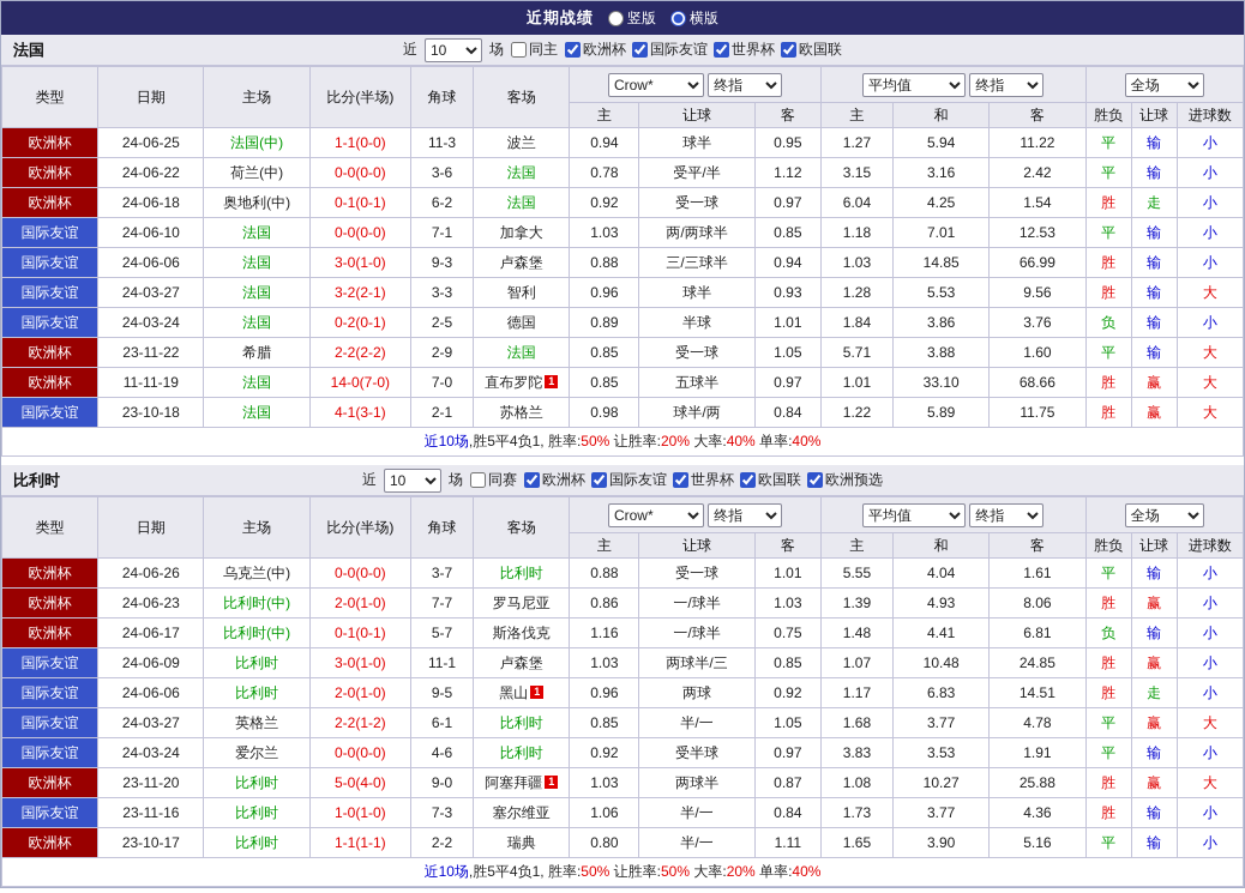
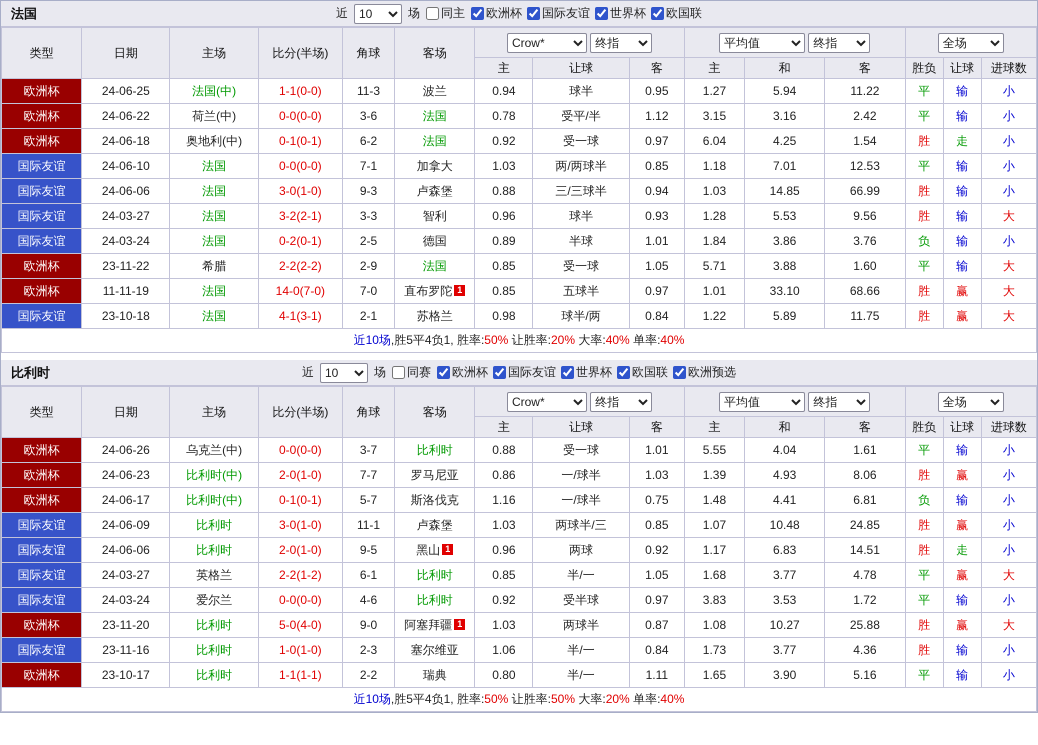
- 近期战绩
- 竖版
- 横版
  法国
  近
  10
  场
  同主
  欧洲杯
  国际友谊
  世界杯
  欧国联
  类型	日期	主场	比分(半场)	角球	客场	Crow* 终指	平均值 终指	全场
  主	让球	客	主	和	客	胜负	让球	进球数
  欧洲杯	24-06-25	法国(中)	1-1(0-0)	11-3	波兰	0.94	球半	0.95	1.27	5.94	11.22	平	输	小
  欧洲杯	24-06-22	荷兰(中)	0-0(0-0)	3-6	法国	0.78	受平/半	1.12	3.15	3.16	2.42	平	输	小
  欧洲杯	24-06-18	奥地利(中)	0-1(0-1)	6-2	法国	0.92	受一球	0.97	6.04	4.25	1.54	胜	走	小
  国际友谊	24-06-10	法国	0-0(0-0)	7-1	加拿大	1.03	两/两球半	0.85	1.18	7.01	12.53	平	输	小
  国际友谊	24-06-06	法国	3-0(1-0)	9-3	卢森堡	0.88	三/三球半	0.94	1.03	14.85	66.99	胜	输	小
  国际友谊	24-03-27	法国	3-2(2-1)	3-3	智利	0.96	球半	0.93	1.28	5.53	9.56	胜	输	大
  国际友谊	24-03-24	法国	0-2(0-1)	2-5	德国	0.89	半球	1.01	1.84	3.86	3.76	负	输	小
  欧洲杯	23-11-22	希腊	2-2(2-2)	2-9	法国	0.85	受一球	1.05	5.71	3.88	1.60	平	输	大
  欧洲杯	11-11-19	法国	14-0(7-0)	7-0	直布罗陀 1	0.85	五球半	0.97	1.01	33.10	68.66	胜	赢	大
  国际友谊	23-10-18	法国	4-1(3-1)	2-1	苏格兰	0.98	球半/两	0.84	1.22	5.89	11.75	胜	赢	大
  近10场,胜5平4负1, 胜率:50% 让胜率:20% 大率:40% 单率:40%
  比利时
  近
  10
  场
  同赛
  欧洲杯
  国际友谊
  世界杯
  欧国联
  欧洲预选
  类型	日期	主场	比分(半场)	角球	客场	Crow* 终指	平均值 终指	全场
  主	让球	客	主	和	客	胜负	让球	进球数
  欧洲杯	24-06-26	乌克兰(中)	0-0(0-0)	3-7	比利时	0.88	受一球	1.01	5.55	4.04	1.61	平	输	小
  欧洲杯	24-06-23	比利时(中)	2-0(1-0)	7-7	罗马尼亚	0.86	一/球半	1.03	1.39	4.93	8.06	胜	赢	小
  欧洲杯	24-06-17	比利时(中)	0-1(0-1)	5-7	斯洛伐克	1.16	一/球半	0.75	1.48	4.41	6.81	负	输	小
  国际友谊	24-06-09	比利时	3-0(1-0)	11-1	卢森堡	1.03	两球半/三	0.85	1.07	10.48	24.85	胜	赢	小
  国际友谊	24-06-06	比利时	2-0(1-0)	9-5	黑山 1	0.96	两球	0.92	1.17	6.83	14.51	胜	走	小
  国际友谊	24-03-27	英格兰	2-2(1-2)	6-1	比利时	0.85	半/一	1.05	1.68	3.77	4.78	平	赢	大
- 国际友谊	24-03-24	爱尔兰	0-0(0-0)	4-6	比利时	0.92	受半球	0.97	3.83	3.53	1.91	平	输	小
+ 国际友谊	24-03-24	爱尔兰	0-0(0-0)	4-6	比利时	0.92	受半球	0.97	3.83	3.53	1.72	平	输	小
  欧洲杯	23-11-20	比利时	5-0(4-0)	9-0	阿塞拜疆 1	1.03	两球半	0.87	1.08	10.27	25.88	胜	赢	大
- 国际友谊	23-11-16	比利时	1-0(1-0)	7-3	塞尔维亚	1.06	半/一	0.84	1.73	3.77	4.36	胜	输	小
+ 国际友谊	23-11-16	比利时	1-0(1-0)	2-3	塞尔维亚	1.06	半/一	0.84	1.73	3.77	4.36	胜	输	小
  欧洲杯	23-10-17	比利时	1-1(1-1)	2-2	瑞典	0.80	半/一	1.11	1.65	3.90	5.16	平	输	小
  近10场,胜5平4负1, 胜率:50% 让胜率:50% 大率:20% 单率:40%
